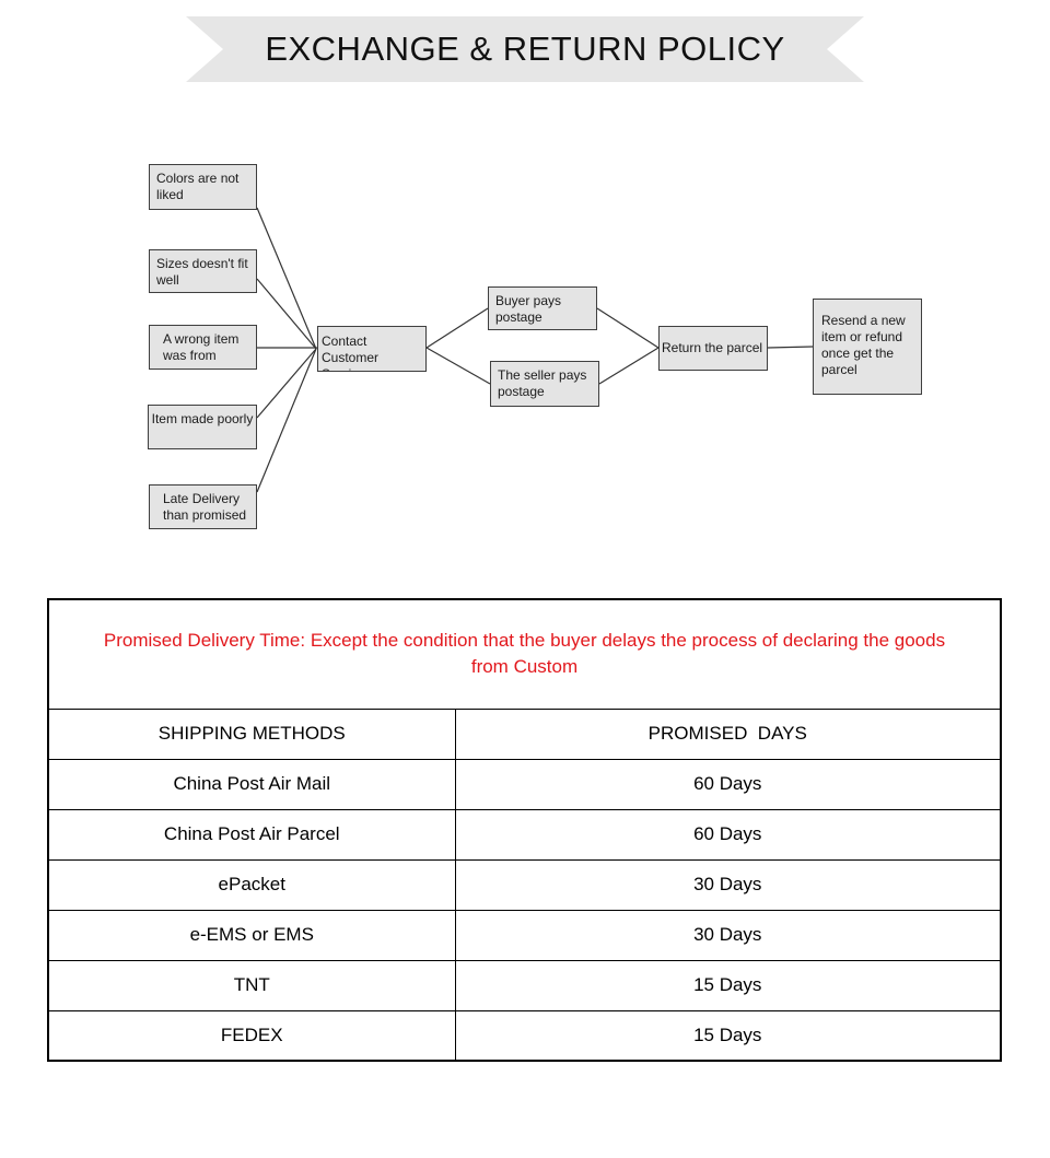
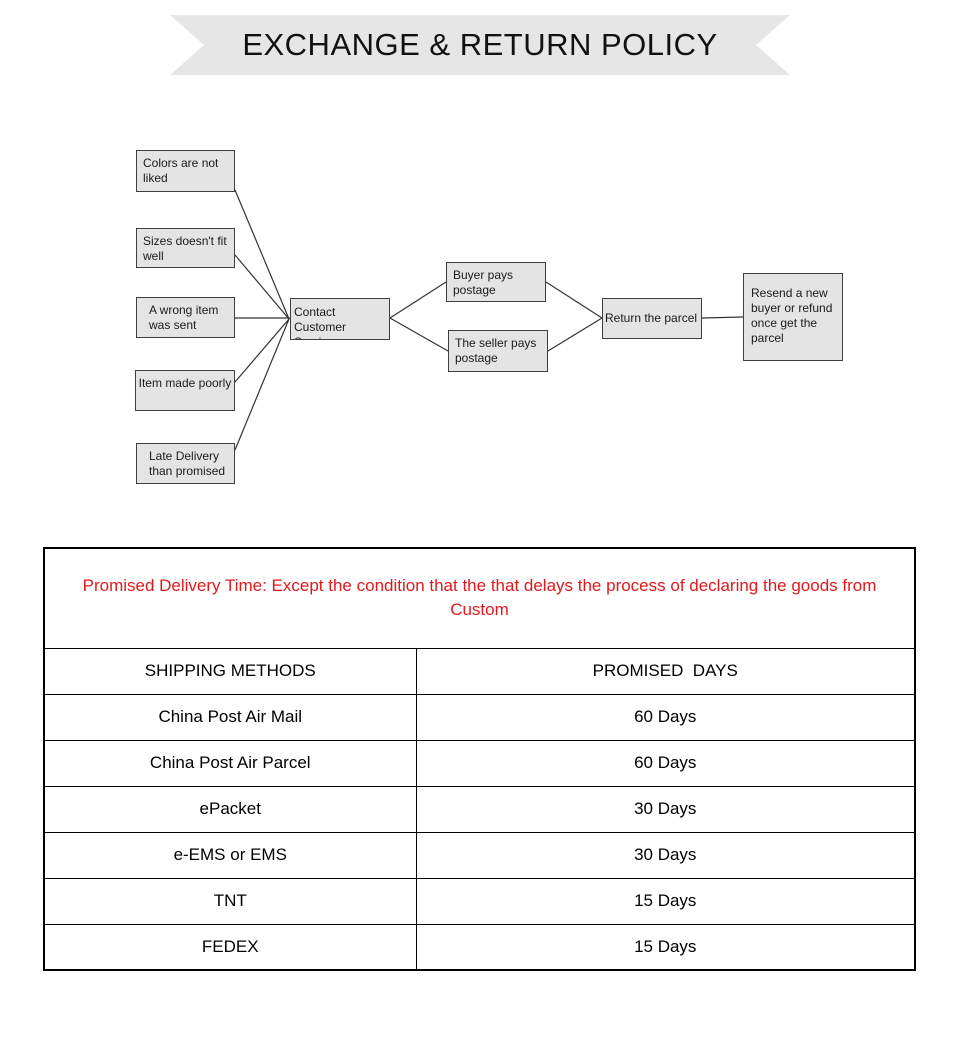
  EXCHANGE & RETURN POLICY
  Colors are not liked
  Sizes doesn't fit well
- A wrong item was from
+ A wrong item was sent
  Item made poorly
  Late Delivery than promised
  Buyer pays postage
  The seller pays postage
  Return the parcel
- Resend a new item or refund once get the parcel
+ Resend a new buyer or refund once get the parcel
- Promised Delivery Time: Except the condition that the buyer delays the process of declaring the goods from Custom
+ Promised Delivery Time: Except the condition that the that delays the process of declaring the goods from Custom
  SHIPPING METHODS	PROMISED DAYS
  China Post Air Mail	60 Days
  China Post Air Parcel	60 Days
  ePacket	30 Days
  e-EMS or EMS	30 Days
  TNT	15 Days
  FEDEX	15 Days
